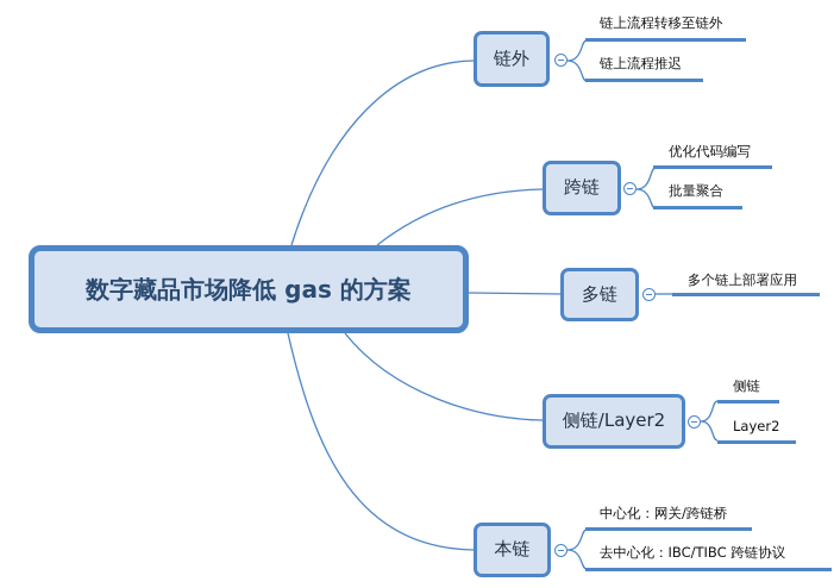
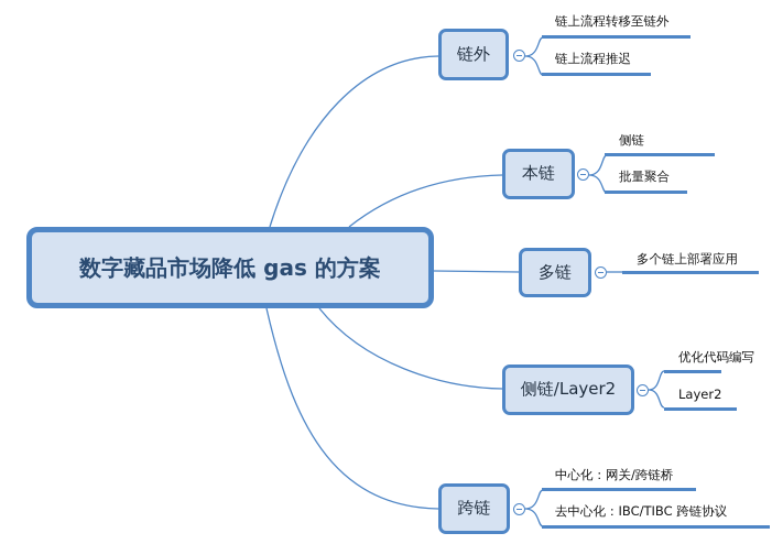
  数字藏品市场降低 gas 的方案
  链外
  链上流程转移至链外
  链上流程推迟
- 跨链
+ 本链
- 优化代码编写
+ 侧链
  批量聚合
  多链
  多个链上部署应用
  侧链/Layer2
- 侧链
+ 优化代码编写
  Layer2
- 本链
+ 跨链
  中心化：网关/跨链桥
  去中心化：IBC/TIBC 跨链协议
